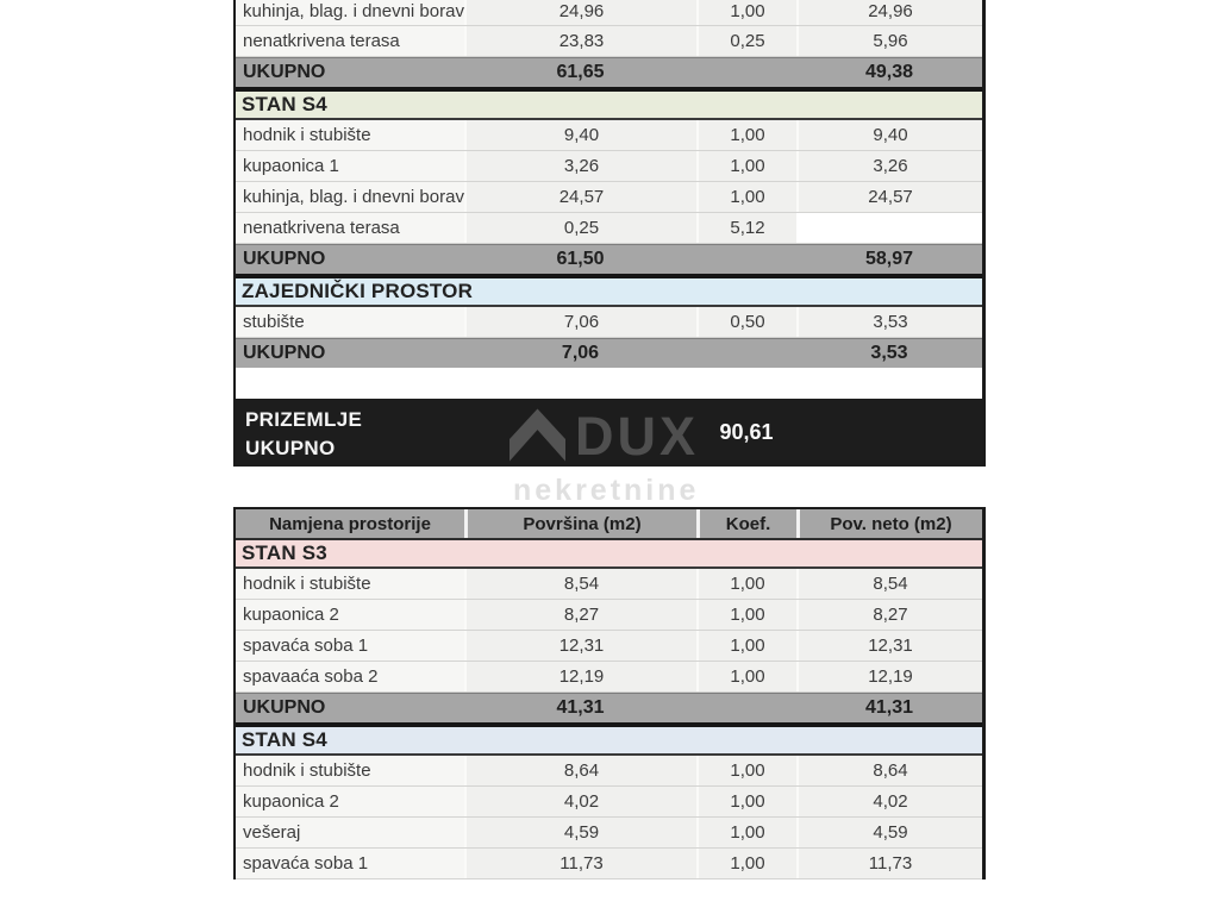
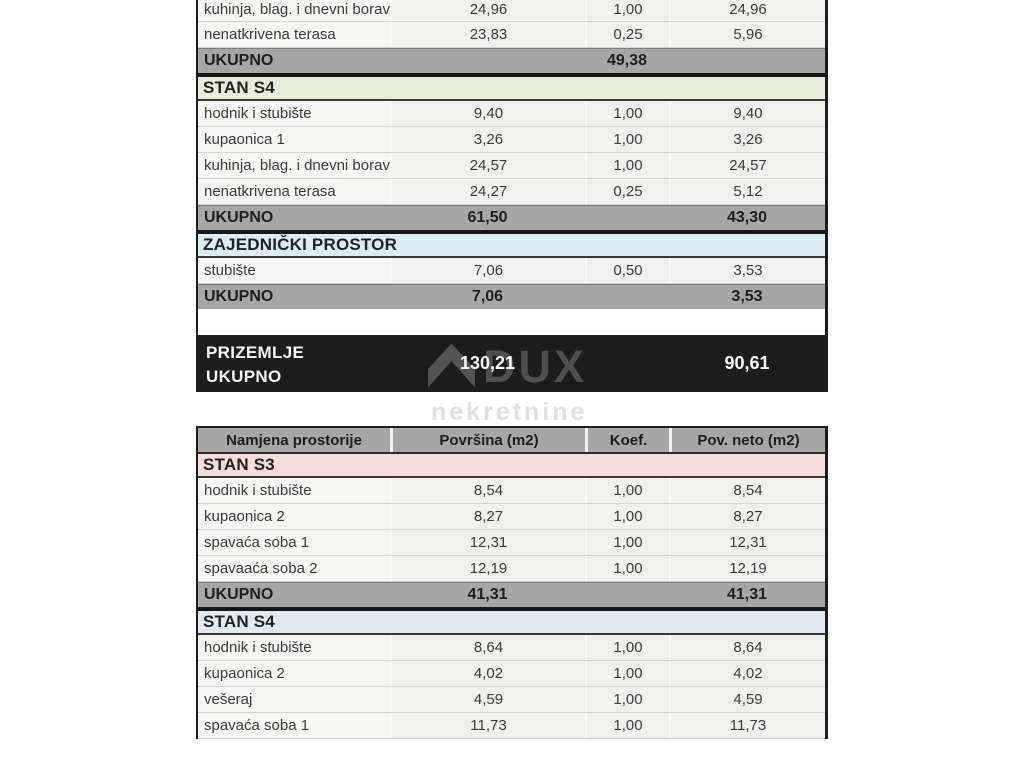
  kuhinja, blag. i dnevni borav
  24,96
  1,00
  24,96
  nenatkrivena terasa
  23,83
  0,25
  5,96
  UKUPNO
- 61,65
  49,38
  STAN S4
  hodnik i stubište
  9,40
  1,00
  9,40
  kupaonica 1
  3,26
  1,00
  3,26
  kuhinja, blag. i dnevni borav
  24,57
  1,00
  24,57
  nenatkrivena terasa
+ 24,27
  0,25
  5,12
  UKUPNO
  61,50
- 58,97
+ 43,30
  ZAJEDNIČKI PROSTOR
  stubište
  7,06
  0,50
  3,53
  UKUPNO
  7,06
  3,53
  PRIZEMLJE
  UKUPNO
+ 130,21
  90,61
  DUX
  nekretnine
  Namjena prostorije
  Površina (m2)
  Koef.
  Pov. neto (m2)
  STAN S3
  hodnik i stubište
  8,54
  1,00
  8,54
  kupaonica 2
  8,27
  1,00
  8,27
  spavaća soba 1
  12,31
  1,00
  12,31
  spavaaća soba 2
  12,19
  1,00
  12,19
  UKUPNO
  41,31
  41,31
  STAN S4
  hodnik i stubište
  8,64
  1,00
  8,64
  kupaonica 2
  4,02
  1,00
  4,02
  vešeraj
  4,59
  1,00
  4,59
  spavaća soba 1
  11,73
  1,00
  11,73
